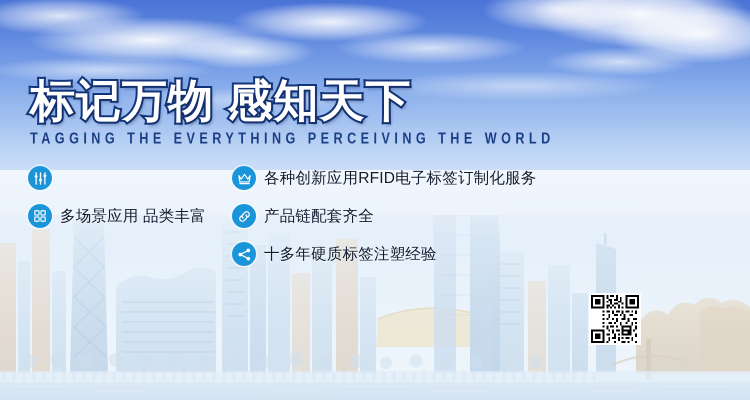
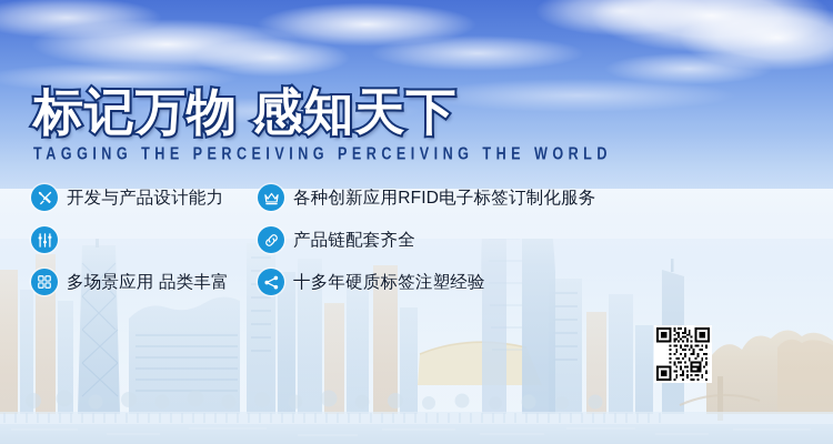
  标记万物 感知天下
- TAGGING THE EVERYTHING PERCEIVING THE WORLD
+ TAGGING THE PERCEIVING PERCEIVING THE WORLD
+ 开发与产品设计能力
  多场景应用 品类丰富
  各种创新应用RFID电子标签订制化服务
  产品链配套齐全
  十多年硬质标签注塑经验
